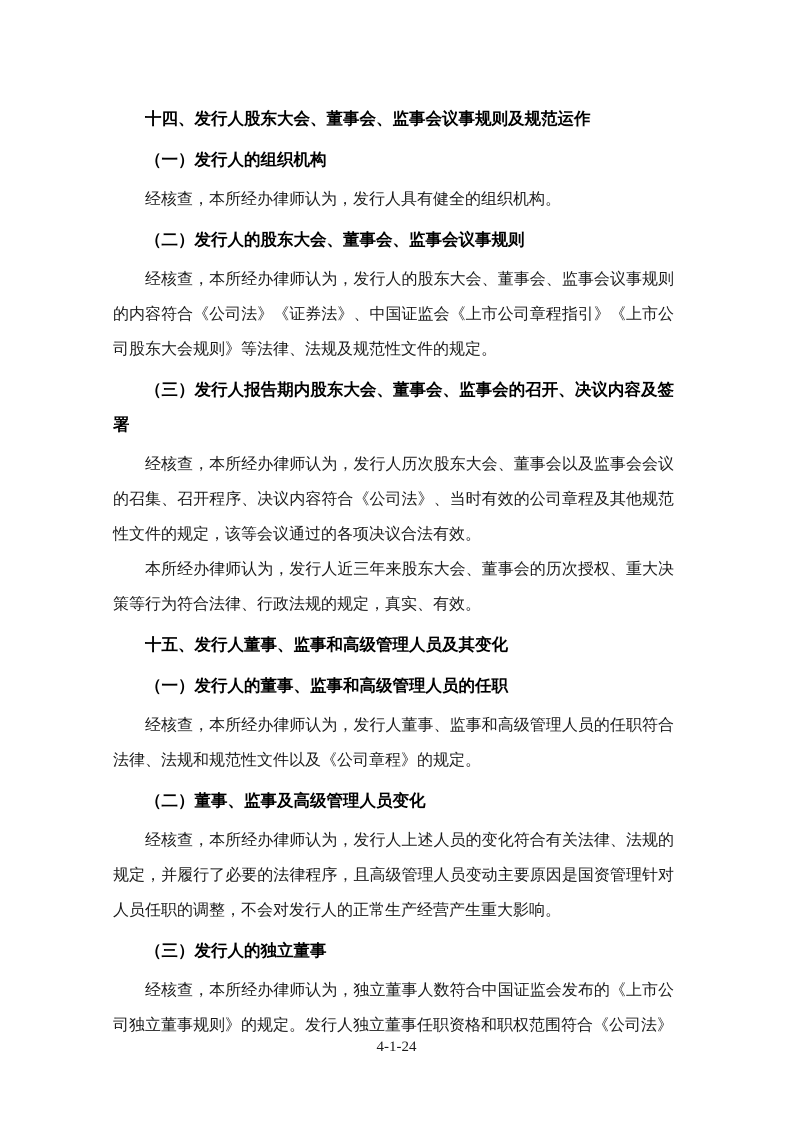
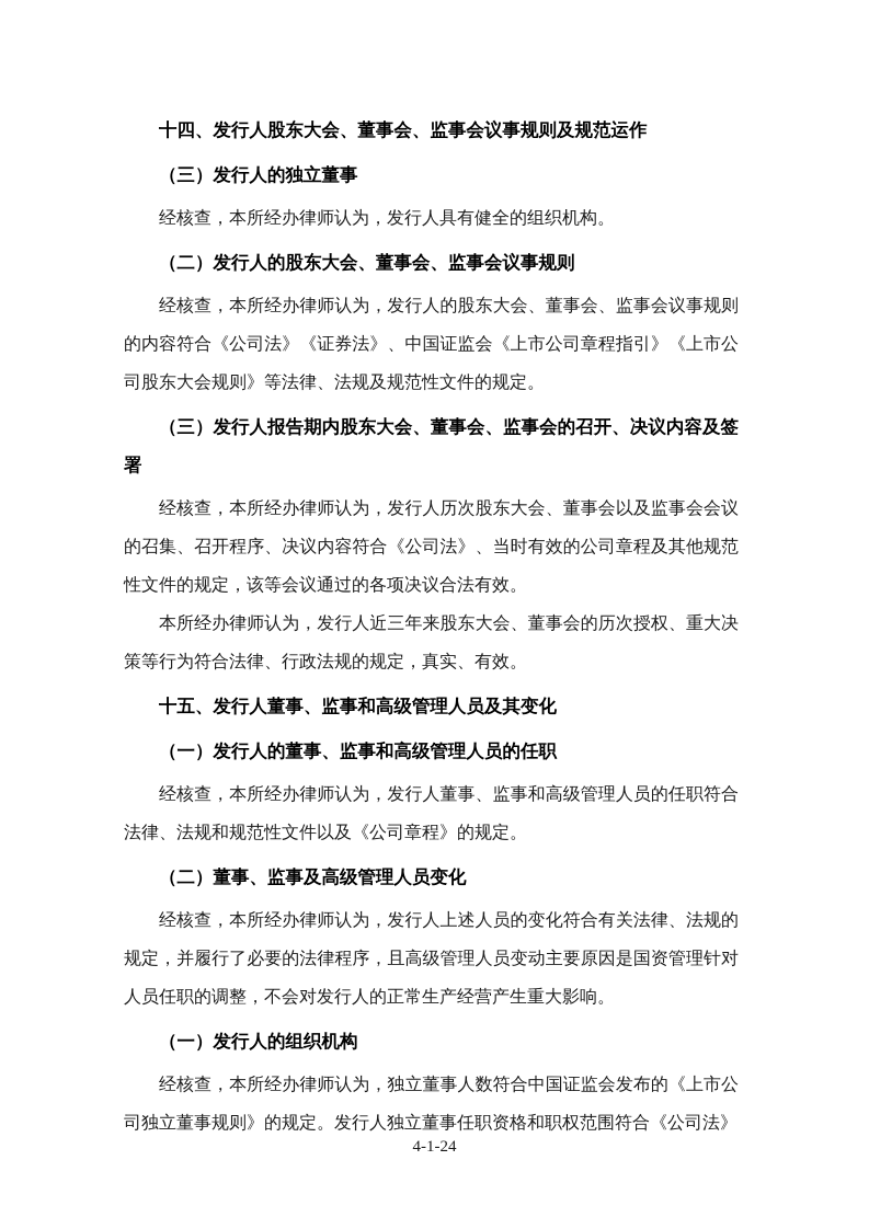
  十四、发行人股东大会、董事会、监事会议事规则及规范运作
- （一）发行人的组织机构
+ （三）发行人的独立董事
  经核查，本所经办律师认为，发行人具有健全的组织机构。
  （二）发行人的股东大会、董事会、监事会议事规则
  经核查，本所经办律师认为，发行人的股东大会、董事会、监事会议事规则的内容符合《公司法》《证券法》、中国证监会《上市公司章程指引》《上市公司股东大会规则》等法律、法规及规范性文件的规定。
  （三）发行人报告期内股东大会、董事会、监事会的召开、决议内容及签署
  经核查，本所经办律师认为，发行人历次股东大会、董事会以及监事会会议的召集、召开程序、决议内容符合《公司法》、当时有效的公司章程及其他规范性文件的规定，该等会议通过的各项决议合法有效。
  本所经办律师认为，发行人近三年来股东大会、董事会的历次授权、重大决策等行为符合法律、行政法规的规定，真实、有效。
  十五、发行人董事、监事和高级管理人员及其变化
  （一）发行人的董事、监事和高级管理人员的任职
  经核查，本所经办律师认为，发行人董事、监事和高级管理人员的任职符合法律、法规和规范性文件以及《公司章程》的规定。
  （二）董事、监事及高级管理人员变化
  经核查，本所经办律师认为，发行人上述人员的变化符合有关法律、法规的规定，并履行了必要的法律程序，且高级管理人员变动主要原因是国资管理针对人员任职的调整，不会对发行人的正常生产经营产生重大影响。
- （三）发行人的独立董事
+ （一）发行人的组织机构
  经核查，本所经办律师认为，独立董事人数符合中国证监会发布的《上市公司独立董事规则》的规定。发行人独立董事任职资格和职权范围符合《公司法》
  4-1-24
